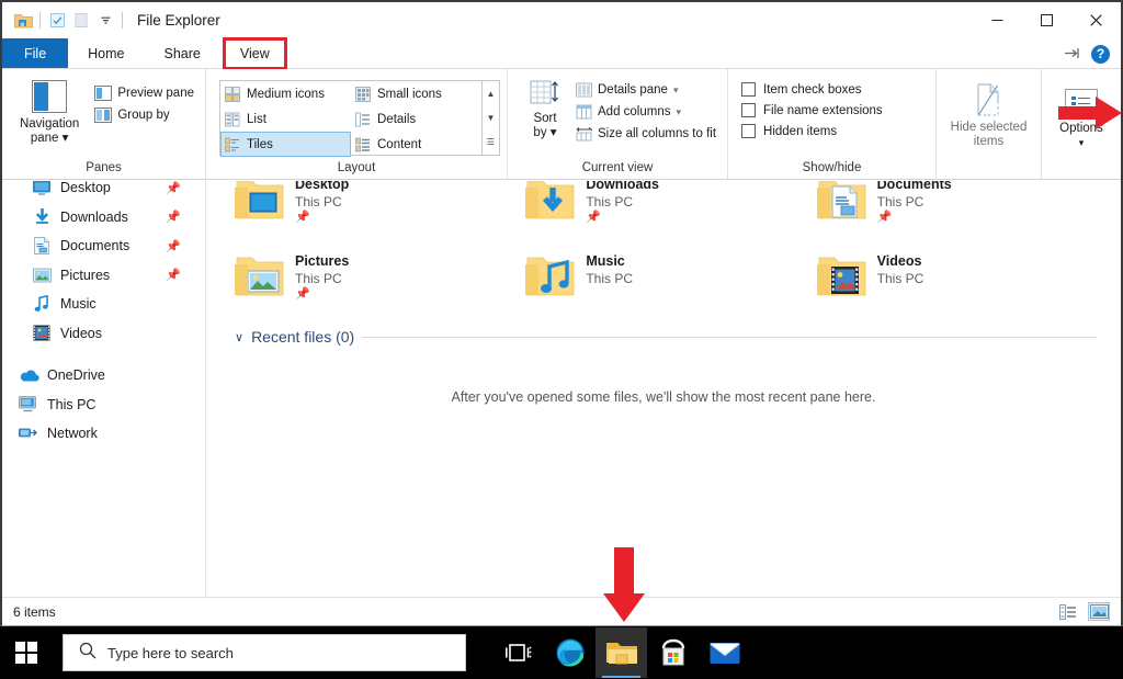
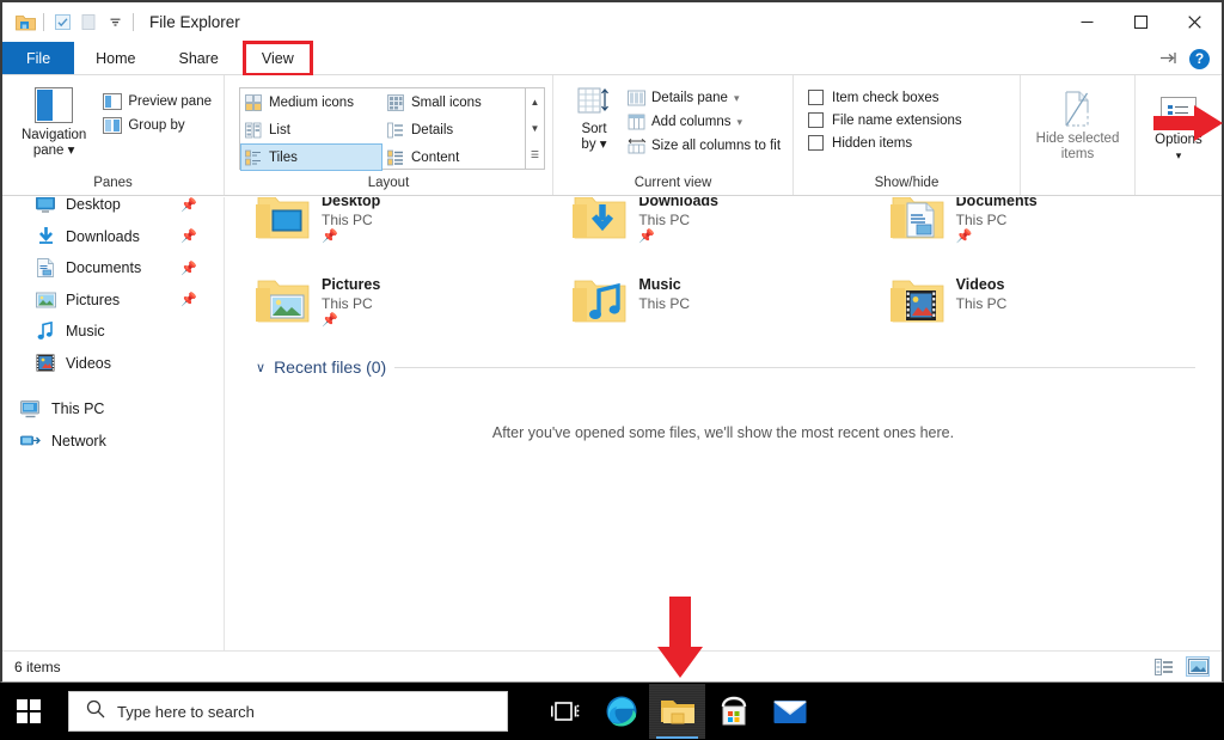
  File Explorer
  File
  Home
  Share
  View
  ?
  Navigation
  pane ▾
  Preview pane
  Group by
  Panes
  Medium icons
  Small icons
  List
  Details
  Tiles
  Content
  ▲
  ▼
  ☰
  Layout
  Sort
  by ▾
  Details pane
  ▾
  Add columns
  ▾
  Size all columns to fit
  Current view
  Item check boxes
  File name extensions
  Hidden items
  Show/hide
  Hide selected
  items
  Options
  ▾
  Desktop
  📌
  Downloads
  📌
  Documents
  📌
  Pictures
  📌
  Music
  Videos
- OneDrive
  This PC
  Network
  Desktop
  This PC
  📌
  Downloads
  This PC
  📌
  Documents
  This PC
  📌
  Pictures
  This PC
  📌
  Music
  This PC
  Videos
  This PC
  ∨
  Recent files (0)
- After you've opened some files, we'll show the most recent pane here.
+ After you've opened some files, we'll show the most recent ones here.
  6 items
  Type here to search
